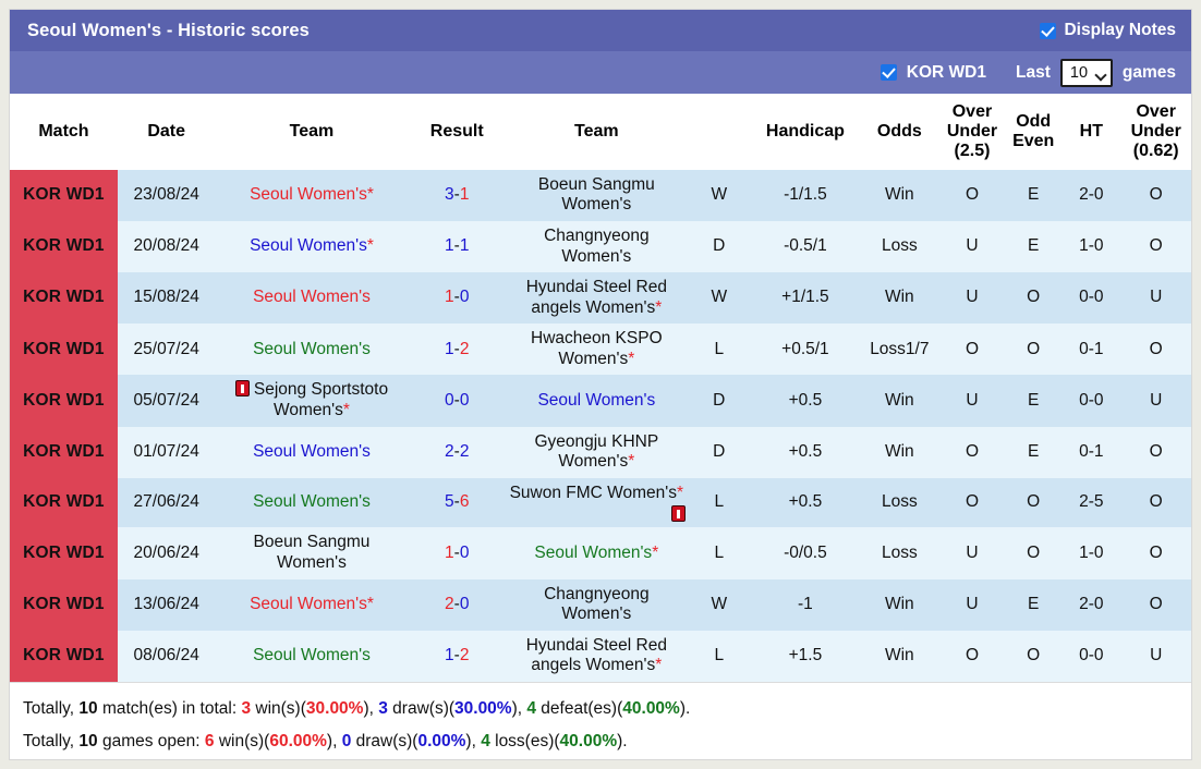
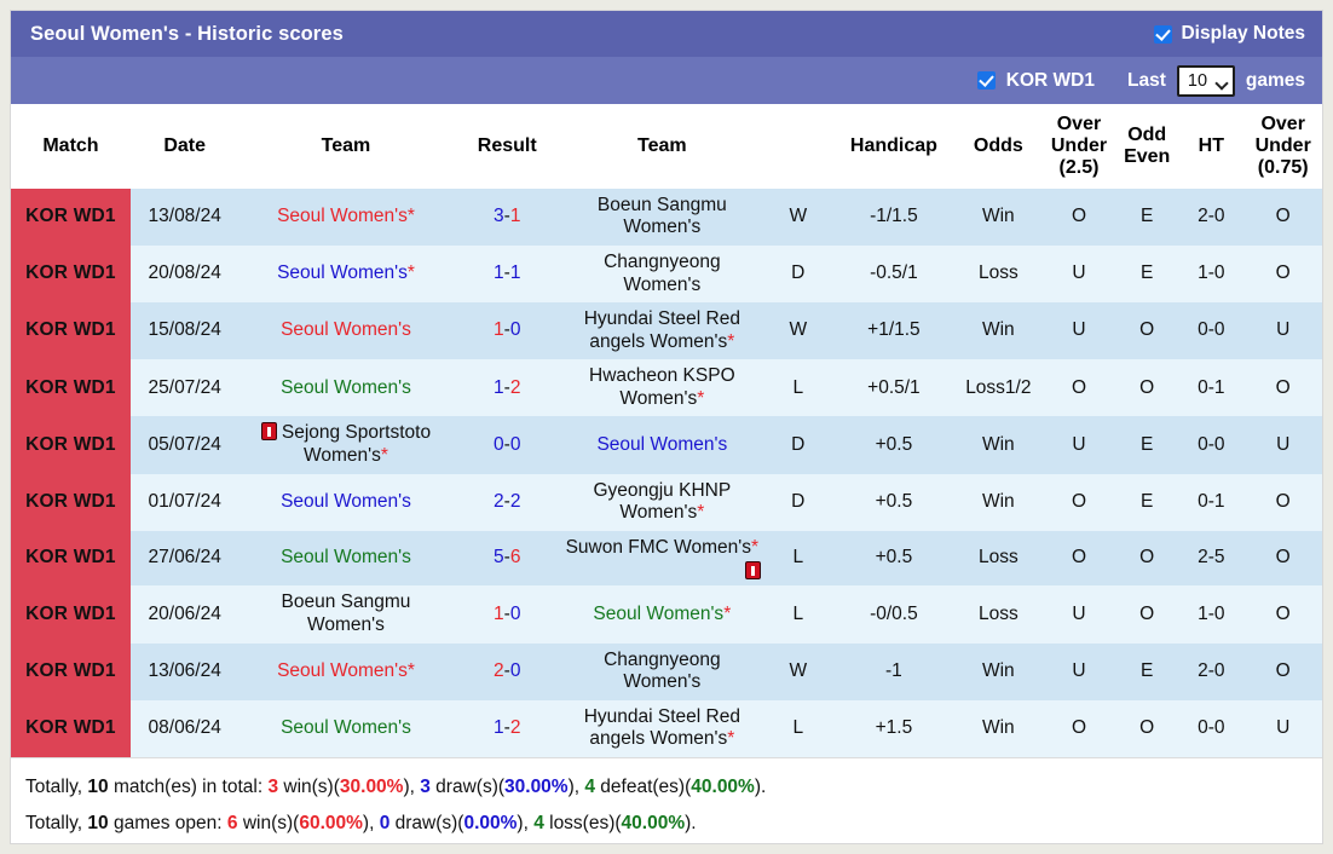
  Seoul Women's - Historic scores
  Display Notes
  KOR WD1
  Last
  10
  games
- Match	Date	Team	Result	Team		Handicap	Odds	OverUnder(2.5)	OddEven	HT	OverUnder(0.62)
+ Match	Date	Team	Result	Team		Handicap	Odds	OverUnder(2.5)	OddEven	HT	OverUnder(0.75)
- KOR WD1	23/08/24	Seoul Women's*	3-1	Boeun Sangmu Women's	W	-1/1.5	Win	O	E	2-0	O
+ KOR WD1	13/08/24	Seoul Women's*	3-1	Boeun Sangmu Women's	W	-1/1.5	Win	O	E	2-0	O
  KOR WD1	20/08/24	Seoul Women's*	1-1	Changnyeong Women's	D	-0.5/1	Loss	U	E	1-0	O
  KOR WD1	15/08/24	Seoul Women's	1-0	Hyundai Steel Red angels Women's*	W	+1/1.5	Win	U	O	0-0	U
- KOR WD1	25/07/24	Seoul Women's	1-2	Hwacheon KSPO Women's*	L	+0.5/1	Loss1/7	O	O	0-1	O
+ KOR WD1	25/07/24	Seoul Women's	1-2	Hwacheon KSPO Women's*	L	+0.5/1	Loss1/2	O	O	0-1	O
  KOR WD1	05/07/24	Sejong Sportstoto Women's*	0-0	Seoul Women's	D	+0.5	Win	U	E	0-0	U
  KOR WD1	01/07/24	Seoul Women's	2-2	Gyeongju KHNP Women's*	D	+0.5	Win	O	E	0-1	O
  KOR WD1	27/06/24	Seoul Women's	5-6	Suwon FMC Women's*	L	+0.5	Loss	O	O	2-5	O
  KOR WD1	20/06/24	Boeun Sangmu Women's	1-0	Seoul Women's*	L	-0/0.5	Loss	U	O	1-0	O
  KOR WD1	13/06/24	Seoul Women's*	2-0	Changnyeong Women's	W	-1	Win	U	E	2-0	O
  KOR WD1	08/06/24	Seoul Women's	1-2	Hyundai Steel Red angels Women's*	L	+1.5	Win	O	O	0-0	U
  Totally, 10 match(es) in total: 3 win(s)(30.00%), 3 draw(s)(30.00%), 4 defeat(es)(40.00%).
  Totally, 10 games open: 6 win(s)(60.00%), 0 draw(s)(0.00%), 4 loss(es)(40.00%).
